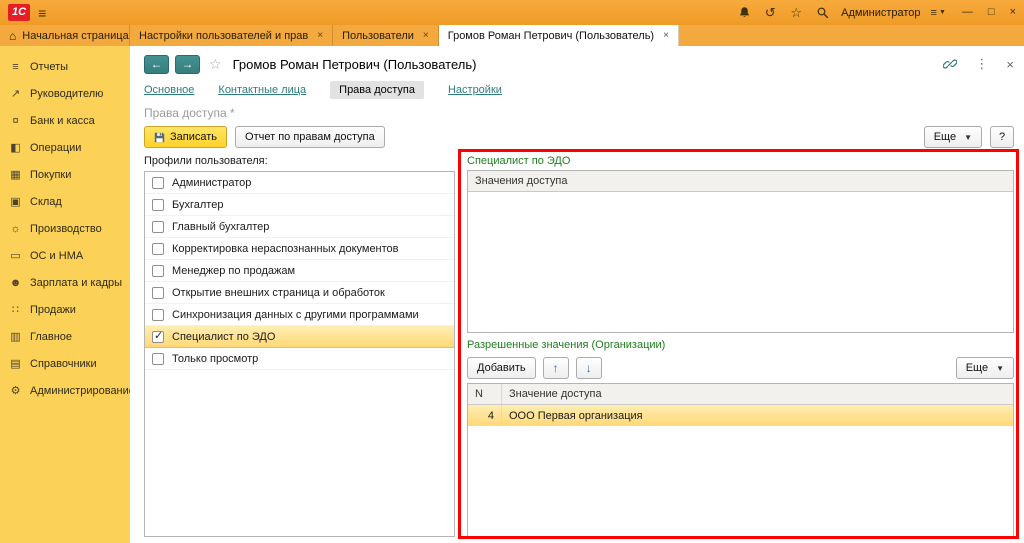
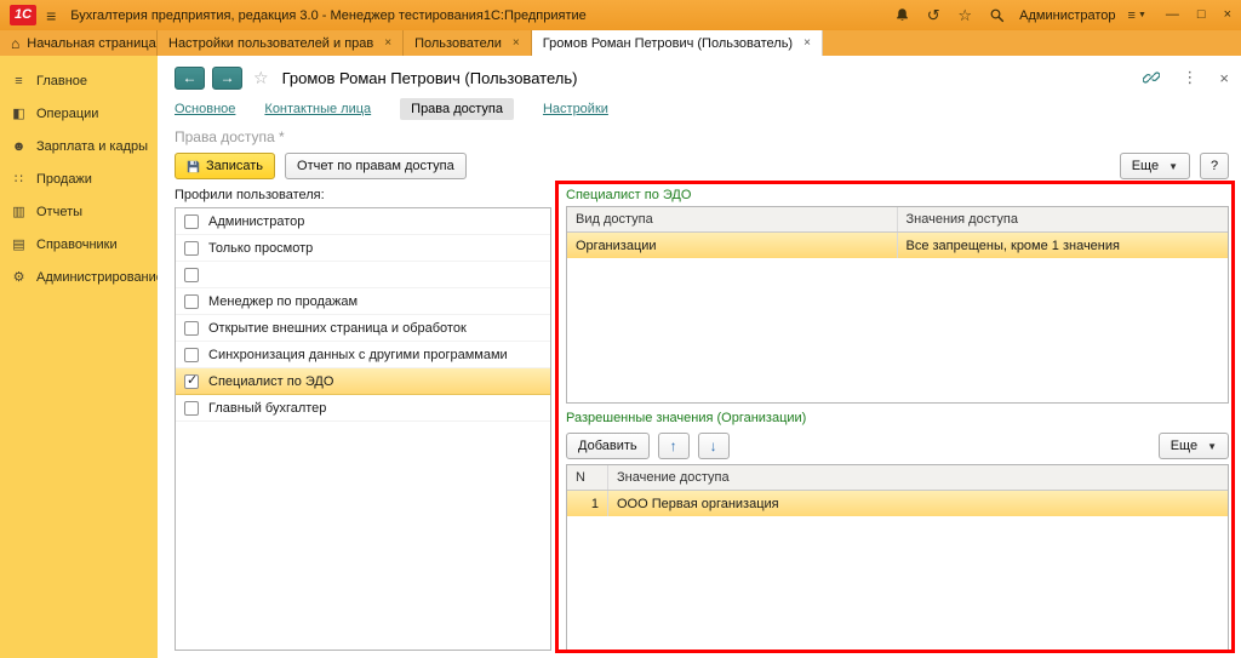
  1С
  ≡
+ Бухгалтерия предприятия, редакция 3.0 - Менеджер тестирования1С:Предприятие
  ↺
  ☆
  Администратор
  ≡
  —
  □
  ×
  ⌂
  Начальная страница
  Настройки пользователей и прав
  ×
  Пользователи
  ×
  Громов Роман Петрович (Пользователь)
  ×
  ≡
- Отчеты
+ Главное
- ↗
- Руководителю
- ¤
- Банк и касса
  ◧
  Операции
- ▦
- Покупки
- ▣
- Склад
- ☼
- Производство
- ▭
- ОС и НМА
  ☻
  Зарплата и кадры
  ∷
  Продажи
  ▥
- Главное
+ Отчеты
  ▤
  Справочники
  ⚙
  Администрировани
  ←
  →
  ☆
  Громов Роман Петрович (Пользователь)
  ⋮
  ×
  Основное
  Контактные лица
  Права доступа
  Настройки
  Права доступа *
  Записать
  Отчет по правам доступа
  Еще
  ▼
  ?
  Профили пользователя:
  Администратор
- Бухгалтер
- Главный бухгалтер
+ Только просмотр
- Корректировка нераспознанных документов
  Менеджер по продажам
  Открытие внешних страница и обработок
  Синхронизация данных с другими программами
  Специалист по ЭДО
- Только просмотр
+ Главный бухгалтер
  Специалист по ЭДО
+ Вид доступа
  Значения доступа
+ Организации
+ Все запрещены, кроме 1 значения
  Разрешенные значения (Организации)
  Добавить
  ↑
  ↓
  Еще
  ▼
  N
  Значение доступа
- 4
+ 1
  ООО Первая организация
